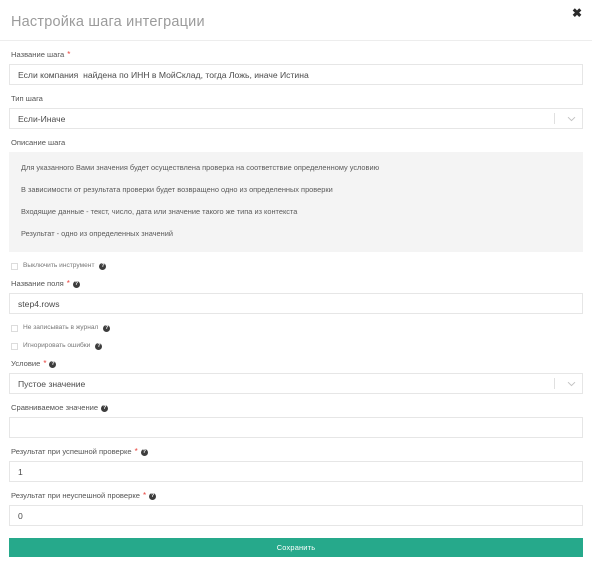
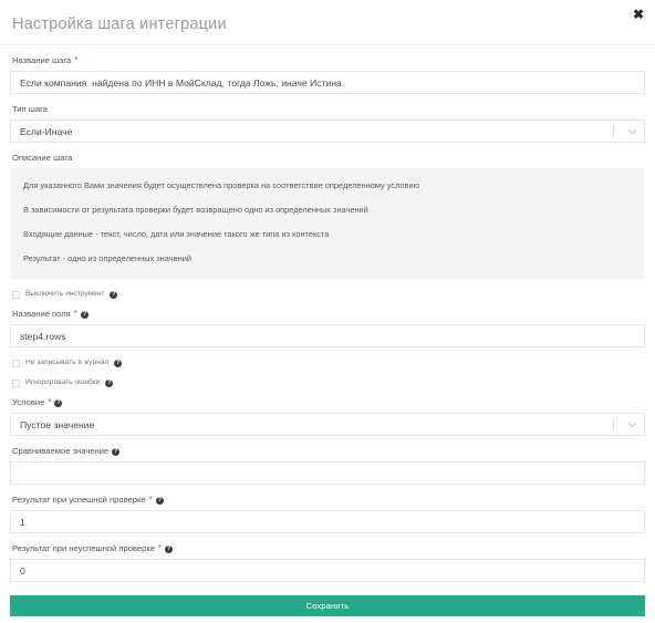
  Настройка шага интеграции
  ✖
  Название шага
  *
  Если компания найдена по ИНН в МойСклад, тогда Ложь, иначе Истина
  Тип шага
  Если-Иначе
  Описание шага
  Для указанного Вами значения будет осуществлена проверка на соответствие определенному условию
- В зависимости от результата проверки будет возвращено одно из определенных проверки
+ В зависимости от результата проверки будет возвращено одно из определенных значений
  Входящие данные - текст, число, дата или значение такого же типа из контекста
  Результат - одно из определенных значений
  Название поля
  *
  step4.rows
  Условие
  *
  Пустое значение
  Сравниваемое значение
  Результат при успешной проверке
  *
  1
  Результат при неуспешной проверке
  *
  0
  Сохранить
